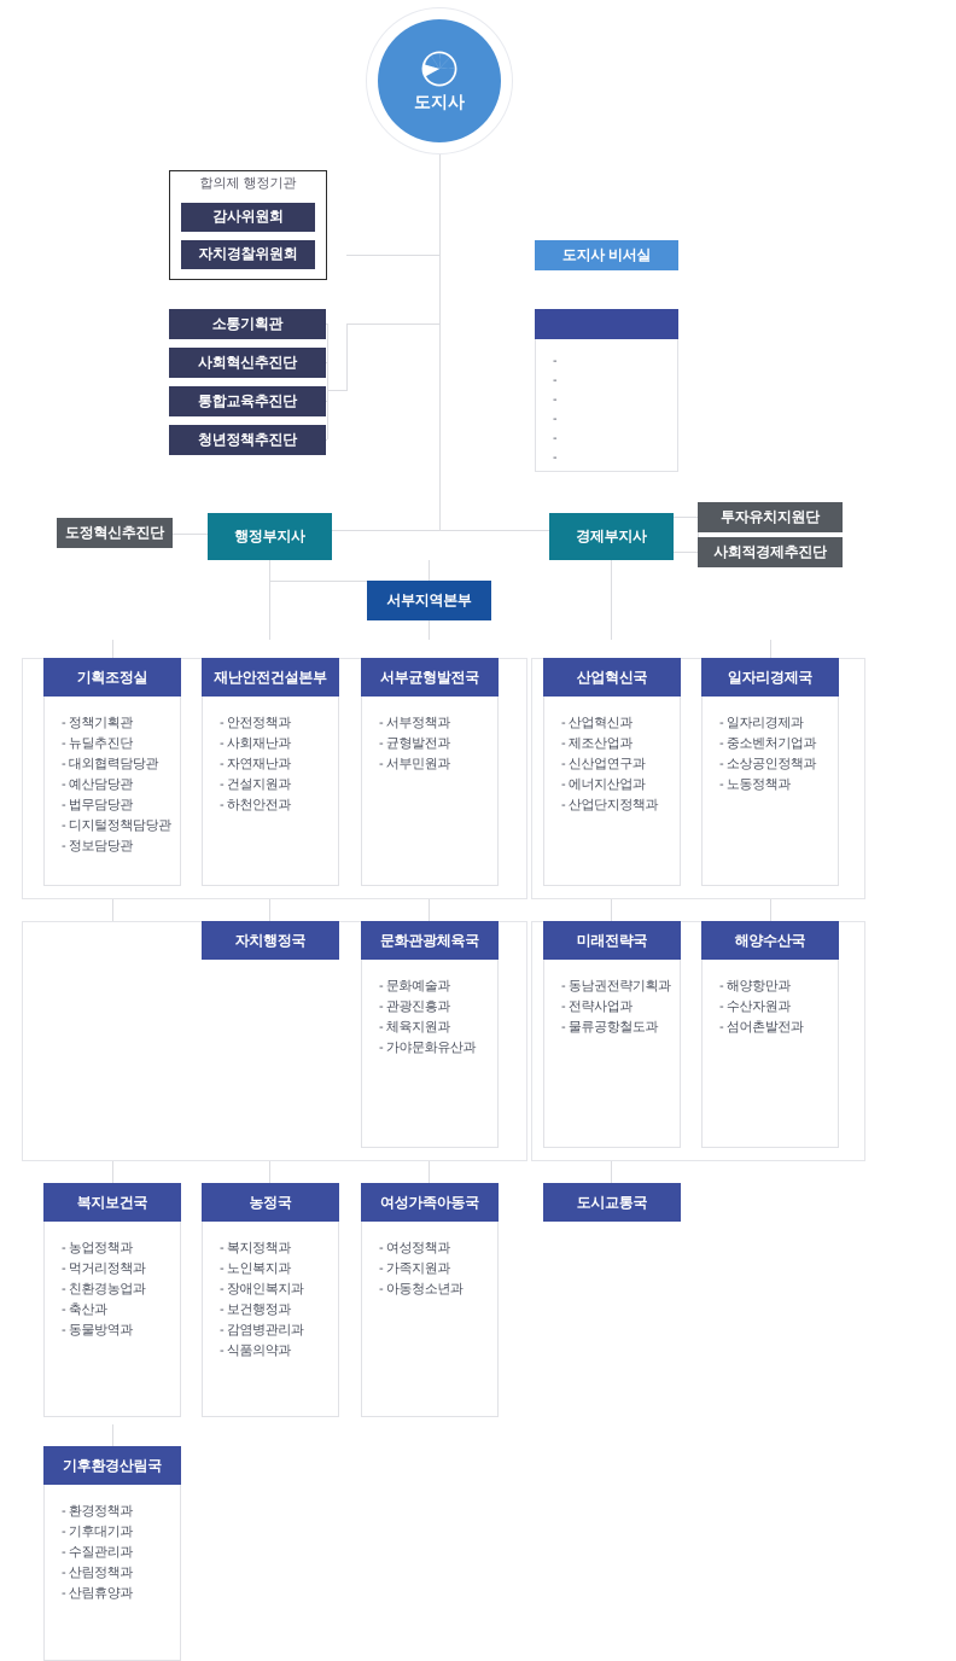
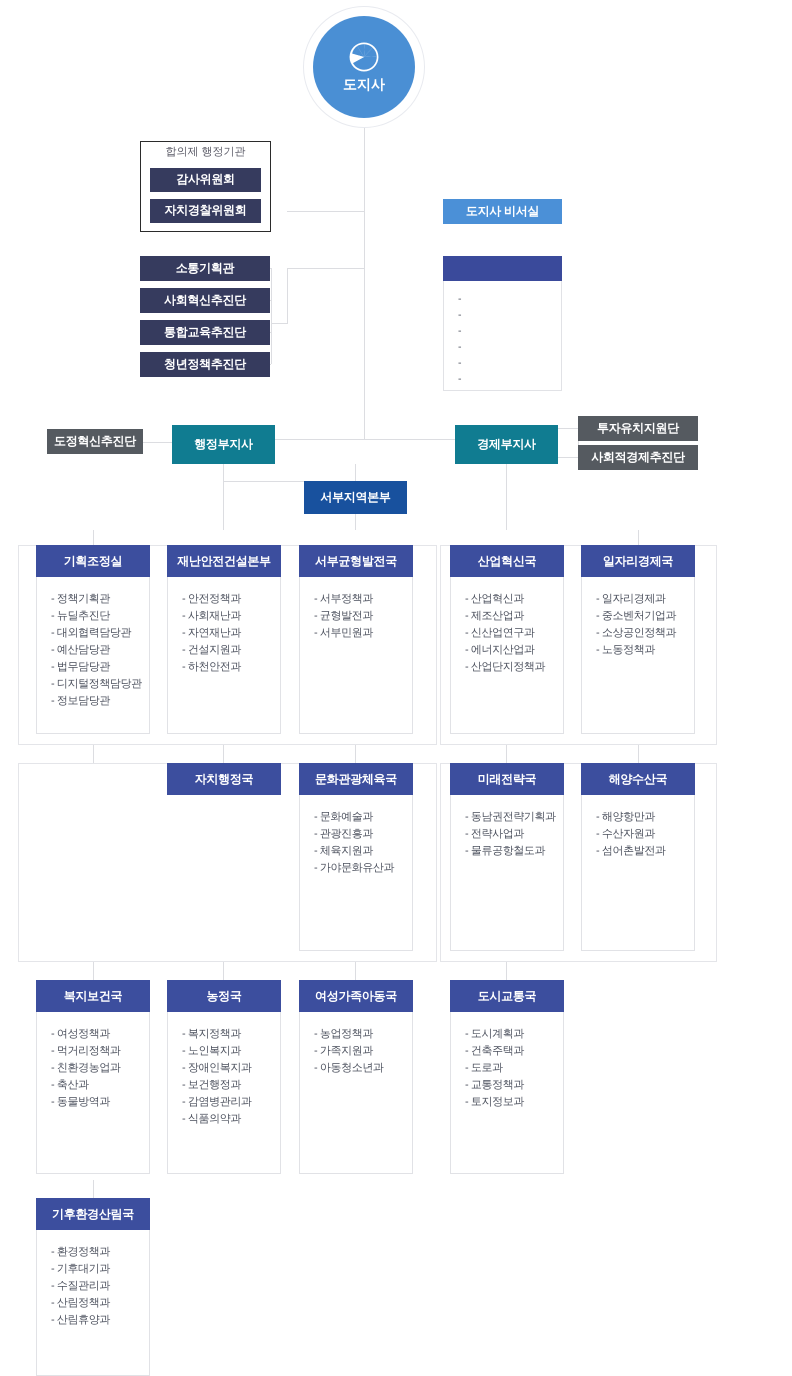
  도지사
  도지사 비서실
  합의제 행정기관
  감사위원회
  자치경찰위원회
  소통기획관
  사회혁신추진단
  통합교육추진단
  청년정책추진단
  도정혁신추진단
  행정부지사
  경제부지사
  투자유치지원단
  사회적경제추진단
  서부지역본부
  기획조정실
  정책기획관
  뉴딜추진단
  대외협력담당관
  예산담당관
  법무담당관
  디지털정책담당관
  정보담당관
  재난안전건설본부
  안전정책과
  사회재난과
  자연재난과
  건설지원과
  하천안전과
  서부균형발전국
  서부정책과
  균형발전과
  서부민원과
  산업혁신국
  산업혁신과
  제조산업과
  신산업연구과
  에너지산업과
  산업단지정책과
  일자리경제국
  일자리경제과
  중소벤처기업과
  소상공인정책과
  노동정책과
  자치행정국
  문화관광체육국
  문화예술과
  관광진흥과
  체육지원과
  가야문화유산과
  미래전략국
  동남권전략기획과
  전략사업과
  물류공항철도과
  해양수산국
  해양항만과
  수산자원과
  섬어촌발전과
  복지보건국
- 농업정책과
+ 여성정책과
  먹거리정책과
  친환경농업과
  축산과
  동물방역과
  농정국
  복지정책과
  노인복지과
  장애인복지과
  보건행정과
  감염병관리과
  식품의약과
  여성가족아동국
- 여성정책과
+ 농업정책과
  가족지원과
  아동청소년과
  도시교통국
+ 도시계획과
+ 건축주택과
+ 도로과
+ 교통정책과
+ 토지정보과
  기후환경산림국
  환경정책과
  기후대기과
  수질관리과
  산림정책과
  산림휴양과
